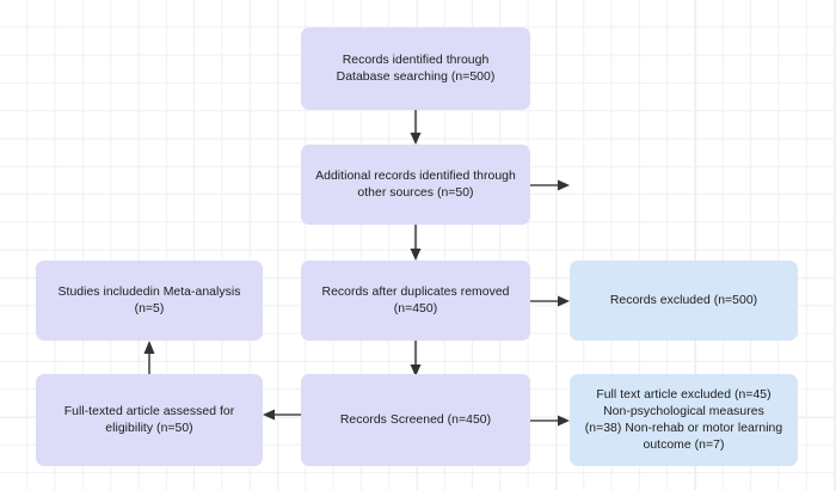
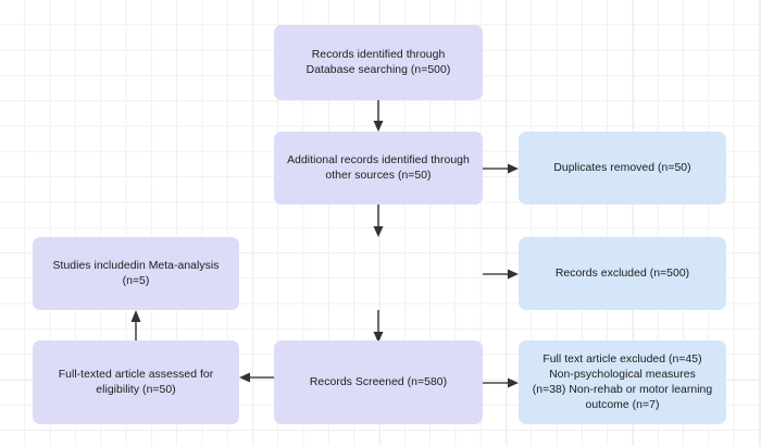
  Records identified through
  Database searching (n=500)
  Additional records identified through
  other sources (n=50)
+ Duplicates removed (n=50)
  Studies includedin Meta-analysis
  (n=5)
- Records after duplicates removed
- (n=450)
  Records excluded (n=500)
  Full-texted article assessed for
  eligibility (n=50)
- Records Screened (n=450)
+ Records Screened (n=580)
  Full text article excluded (n=45)
  Non-psychological measures
  (n=38) Non-rehab or motor learning
  outcome (n=7)
